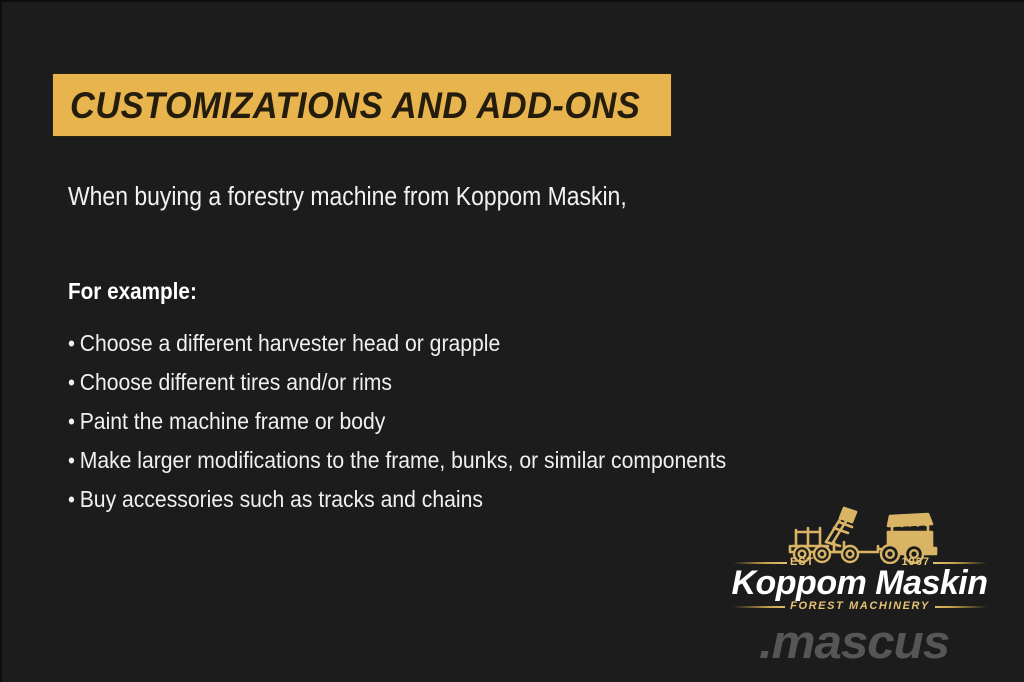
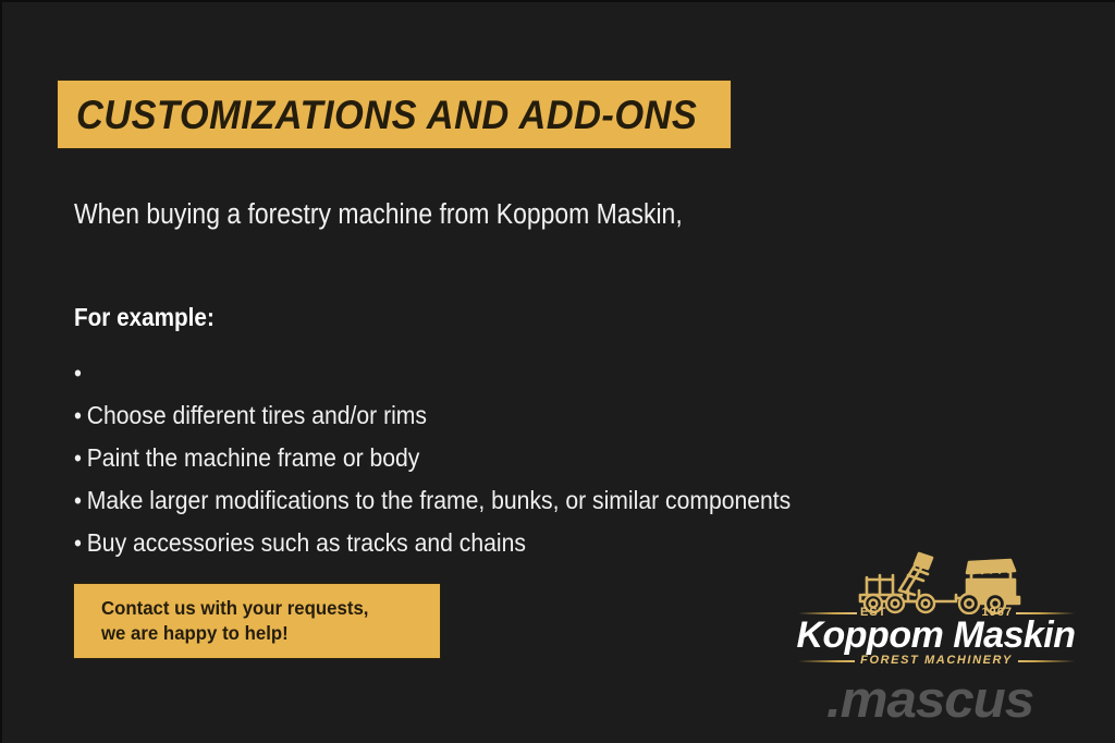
  CUSTOMIZATIONS AND ADD-ONS
  When buying a forestry machine from Koppom Maskin,
  For example:
  •
- Choose a different harvester head or grapple
  •
  Choose different tires and/or rims
  •
  Paint the machine frame or body
  •
  Make larger modifications to the frame, bunks, or similar components
  •
  Buy accessories such as tracks and chains
+ Contact us with your requests,
+ we are happy to help!
  EST
  1967
  Koppom Maskin
  FOREST MACHINERY
  .mascus
